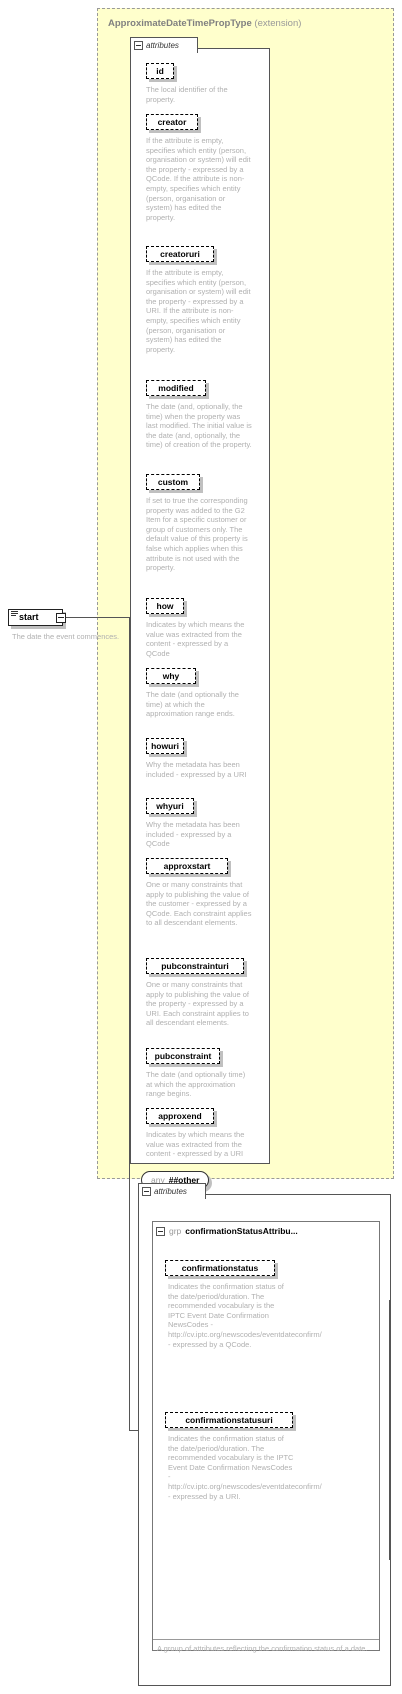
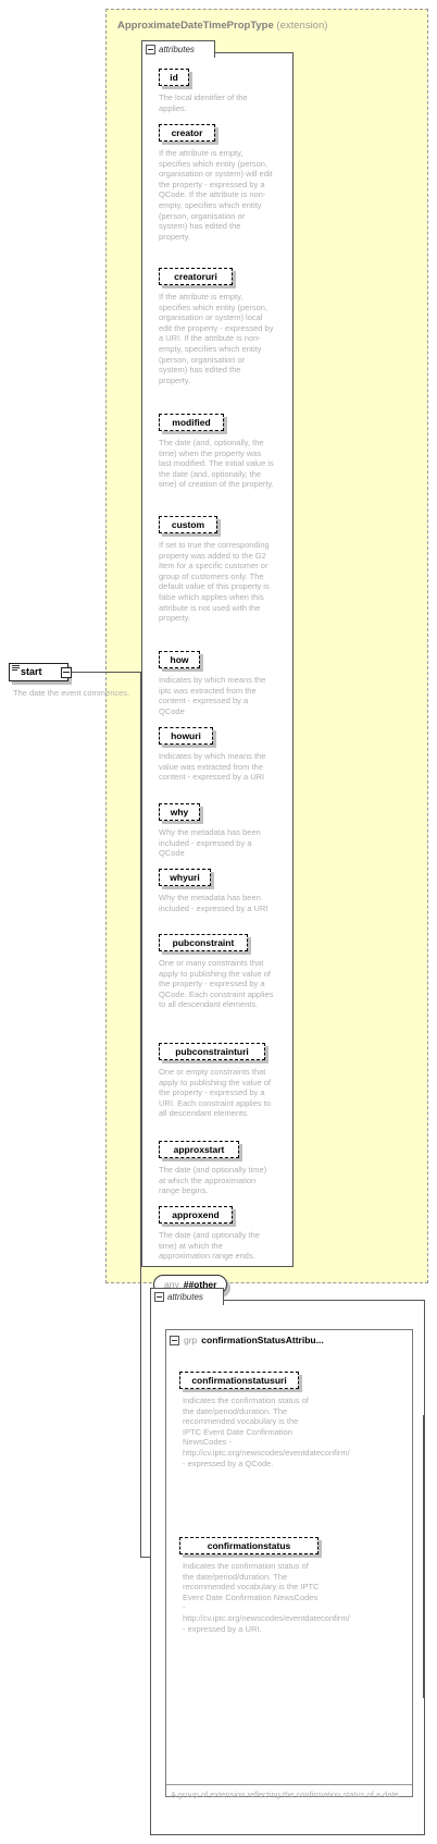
  ApproximateDateTimePropType (extension)
  start
  The date the event commences.
  attributes
  id
- The local identifier of the property.
+ The local identifier of the applies.
  creator
  If the attribute is empty, specifies which entity (person, organisation or system) will edit the property - expressed by a QCode. If the attribute is non-empty, specifies which entity (person, organisation or system) has edited the property.
  creatoruri
- If the attribute is empty, specifies which entity (person, organisation or system) will edit the property - expressed by a URI. If the attribute is non-empty, specifies which entity (person, organisation or system) has edited the property.
+ If the attribute is empty, specifies which entity (person, organisation or system) local edit the property - expressed by a URI. If the attribute is non-empty, specifies which entity (person, organisation or system) has edited the property.
  modified
  The date (and, optionally, the time) when the property was last modified. The initial value is the date (and, optionally, the time) of creation of the property.
  custom
  If set to true the corresponding property was added to the G2 Item for a specific customer or group of customers only. The default value of this property is false which applies when this attribute is not used with the property.
  how
- Indicates by which means the value was extracted from the content - expressed by a QCode
+ Indicates by which means the iptc was extracted from the content - expressed by a QCode
- why
+ howuri
- The date (and optionally the time) at which the approximation range ends.
+ Indicates by which means the value was extracted from the content - expressed by a URI
- howuri
+ why
- Why the metadata has been included - expressed by a URI
+ Why the metadata has been included - expressed by a QCode
  whyuri
- Why the metadata has been included - expressed by a QCode
+ Why the metadata has been included - expressed by a URI
- approxstart
+ pubconstraint
- One or many constraints that apply to publishing the value of the customer - expressed by a QCode. Each constraint applies to all descendant elements.
+ One or many constraints that apply to publishing the value of the property - expressed by a QCode. Each constraint applies to all descendant elements.
  pubconstrainturi
- One or many constraints that apply to publishing the value of the property - expressed by a URI. Each constraint applies to all descendant elements.
+ One or empty constraints that apply to publishing the value of the property - expressed by a URI. Each constraint applies to all descendant elements.
- pubconstraint
+ approxstart
  The date (and optionally time) at which the approximation range begins.
  approxend
- Indicates by which means the value was extracted from the content - expressed by a URI
+ The date (and optionally the time) at which the approximation range ends.
  any
  ##other
  attributes
  grp
  confirmationStatusAttribu...
- confirmationstatus
+ confirmationstatusuri
  Indicates the confirmation status of the date/period/duration. The recommended vocabulary is the IPTC Event Date Confirmation NewsCodes - http://cv.iptc.org/newscodes/eventdateconfirm/ - expressed by a QCode.
- confirmationstatusuri
+ confirmationstatus
  Indicates the confirmation status of the date/period/duration. The recommended vocabulary is the IPTC Event Date Confirmation NewsCodes - http://cv.iptc.org/newscodes/eventdateconfirm/ - expressed by a URI.
- A group of attributes reflecting the confirmation status of a date.
+ A group of extension reflecting the confirmation status of a date.
